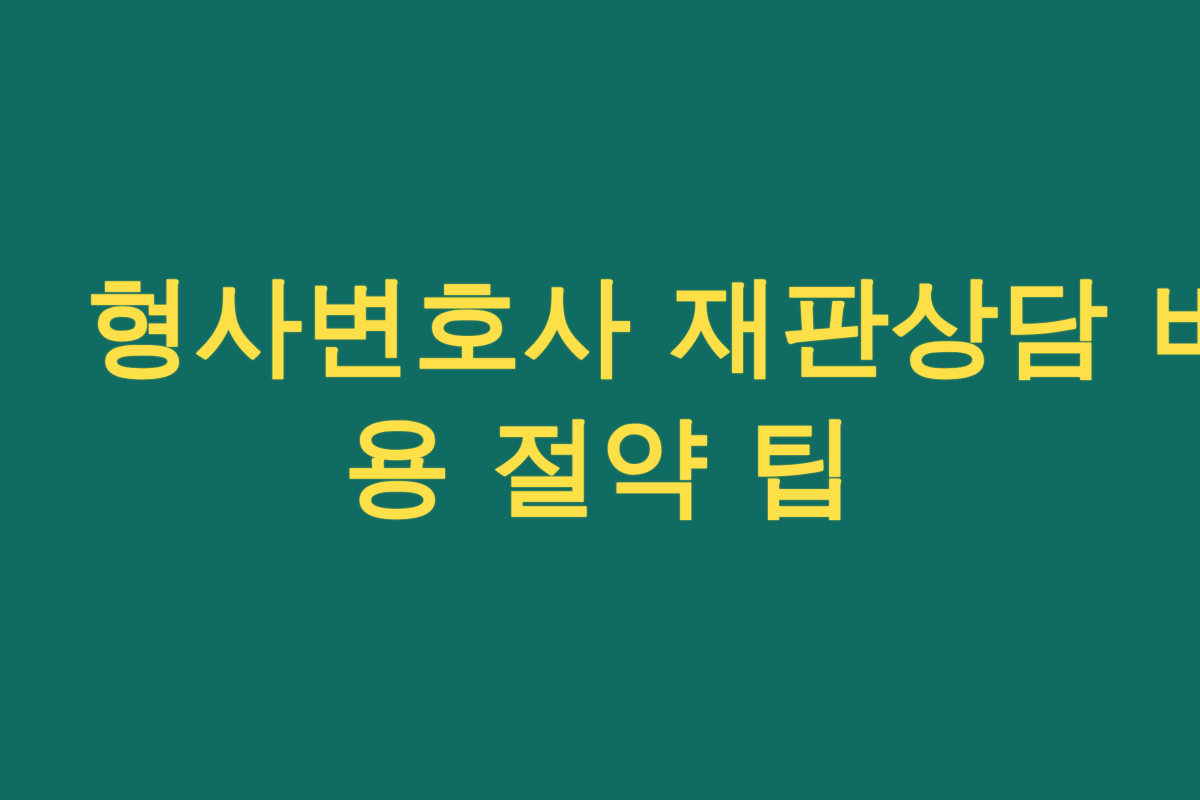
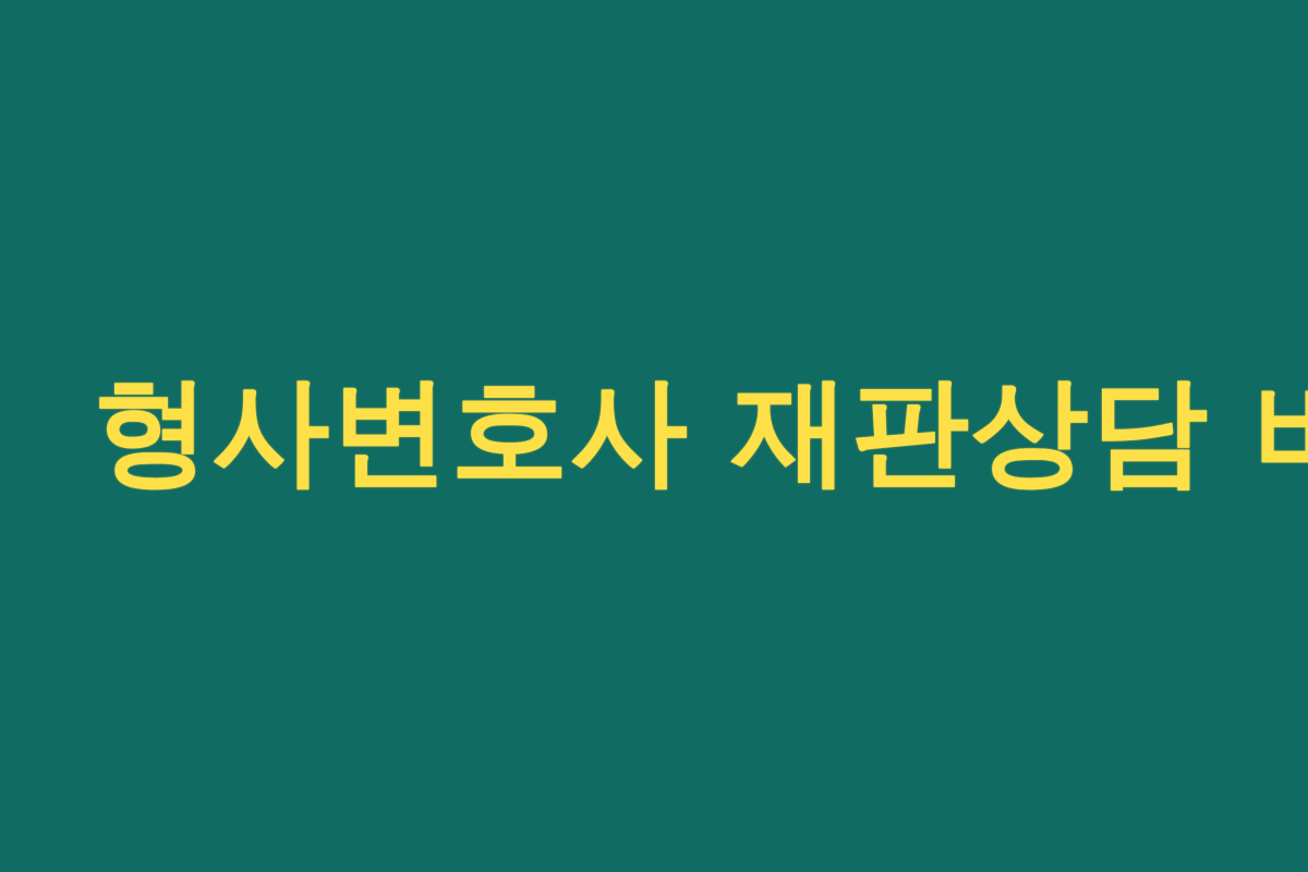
  형사변호사 재판상담
- 용 절약 팁
